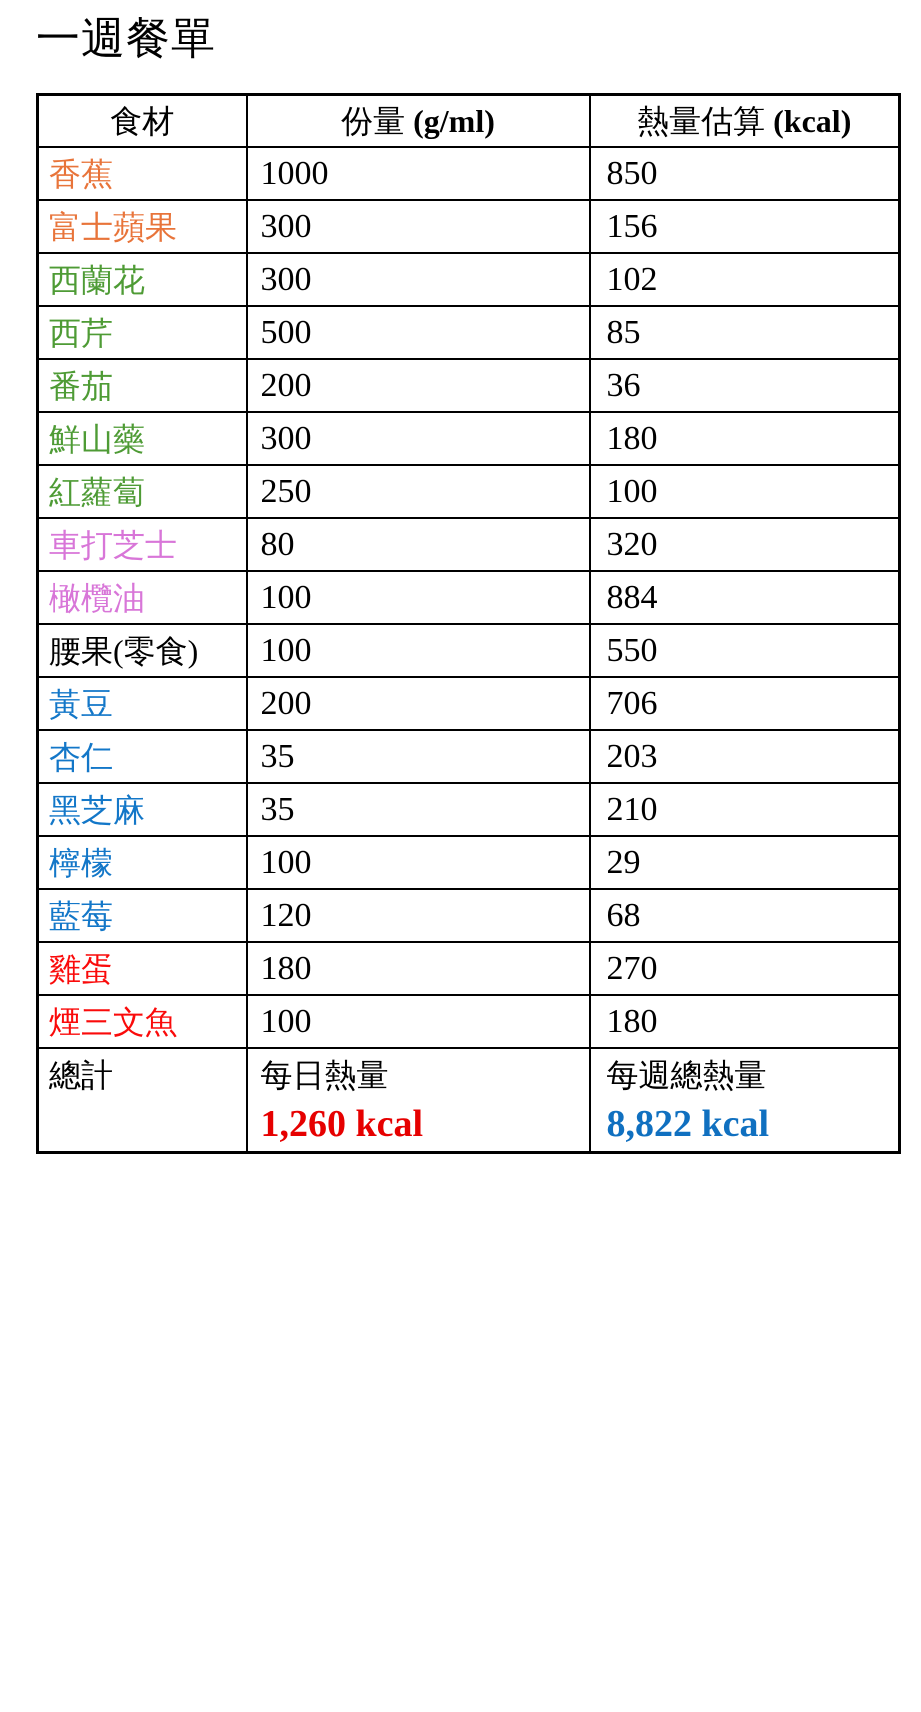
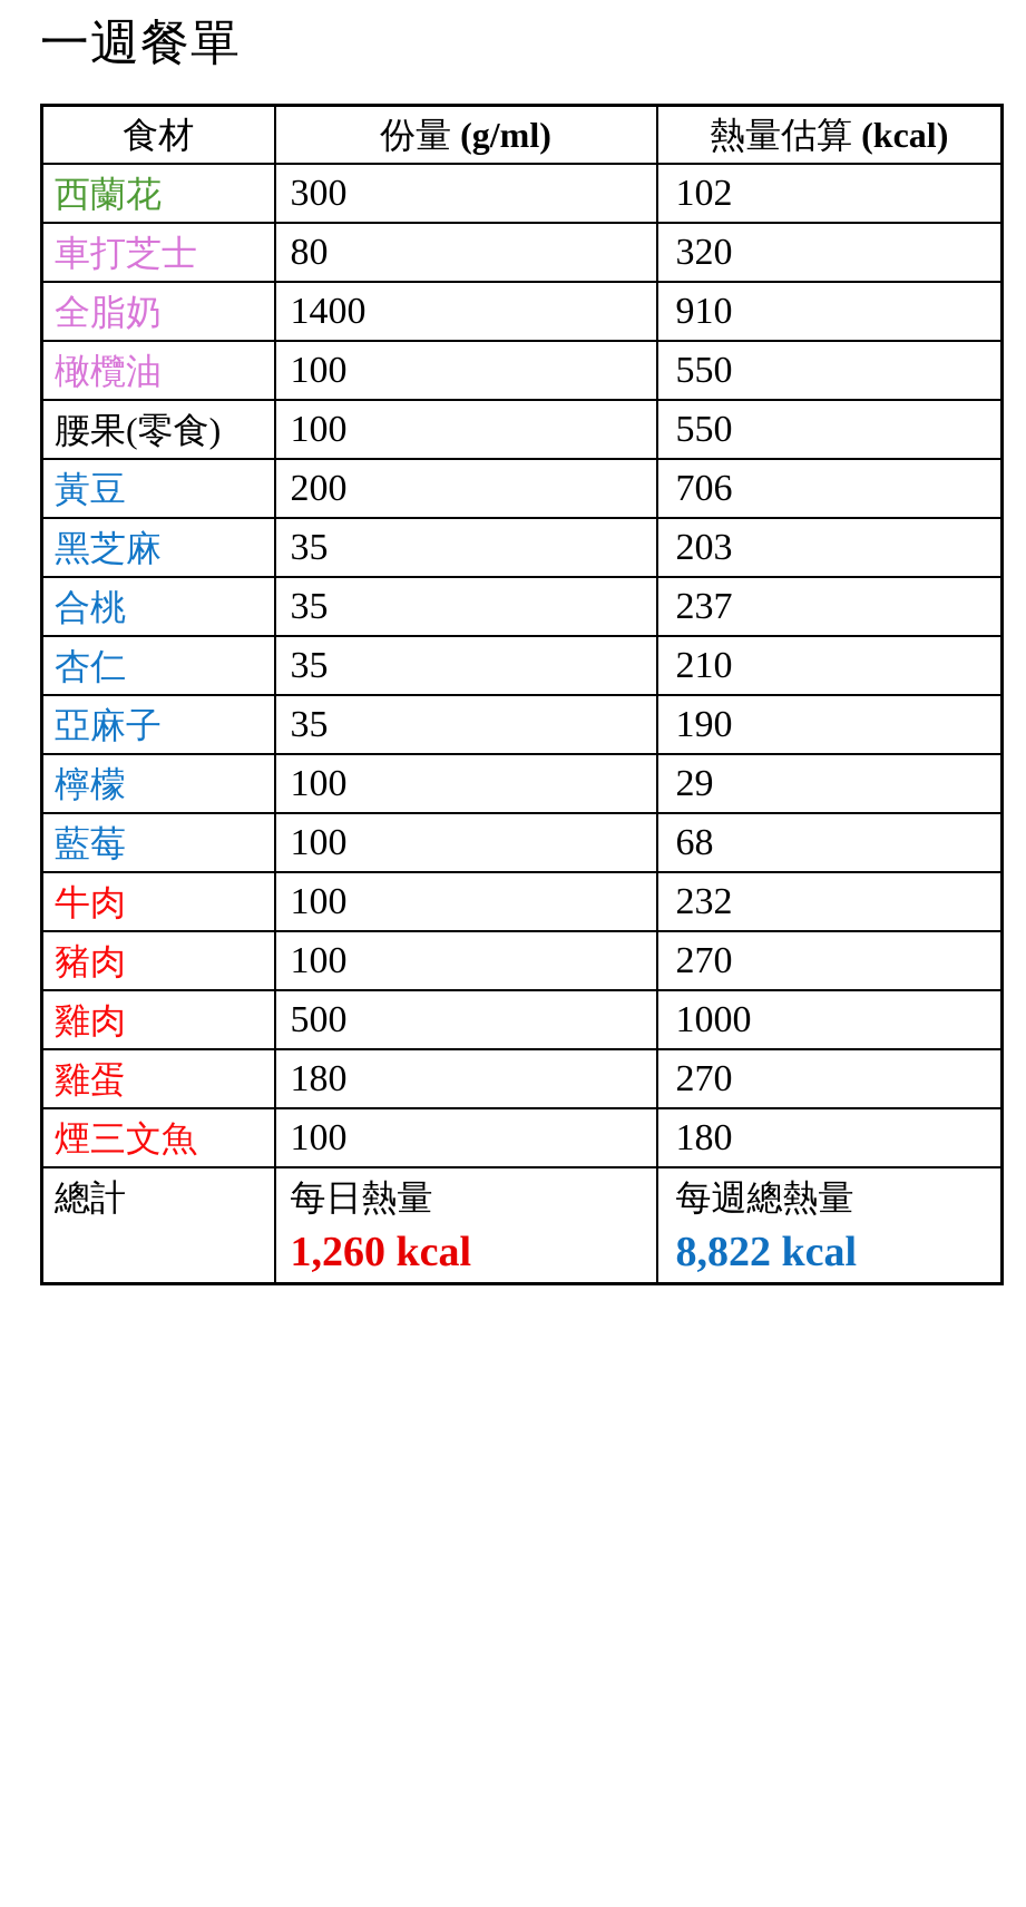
  一週餐單
  食材	份量 (g/ml)	熱量估算 (kcal)
- 香蕉	1000	850
- 富士蘋果	300	156
  西蘭花	300	102
- 西芹	500	85
- 番茄	200	36
- 鮮山藥	300	180
- 紅蘿蔔	250	100
  車打芝士	80	320
+ 全脂奶	1400	910
- 橄欖油	100	884
+ 橄欖油	100	550
  腰果(零食)	100	550
  黃豆	200	706
- 杏仁	35	203
+ 黑芝麻	35	203
+ 合桃	35	237
- 黑芝麻	35	210
+ 杏仁	35	210
+ 亞麻子	35	190
  檸檬	100	29
- 藍莓	120	68
+ 藍莓	100	68
+ 牛肉	100	232
+ 豬肉	100	270
+ 雞肉	500	1000
  雞蛋	180	270
  煙三文魚	100	180
  總計	每日熱量 1,260 kcal	每週總熱量 8,822 kcal
